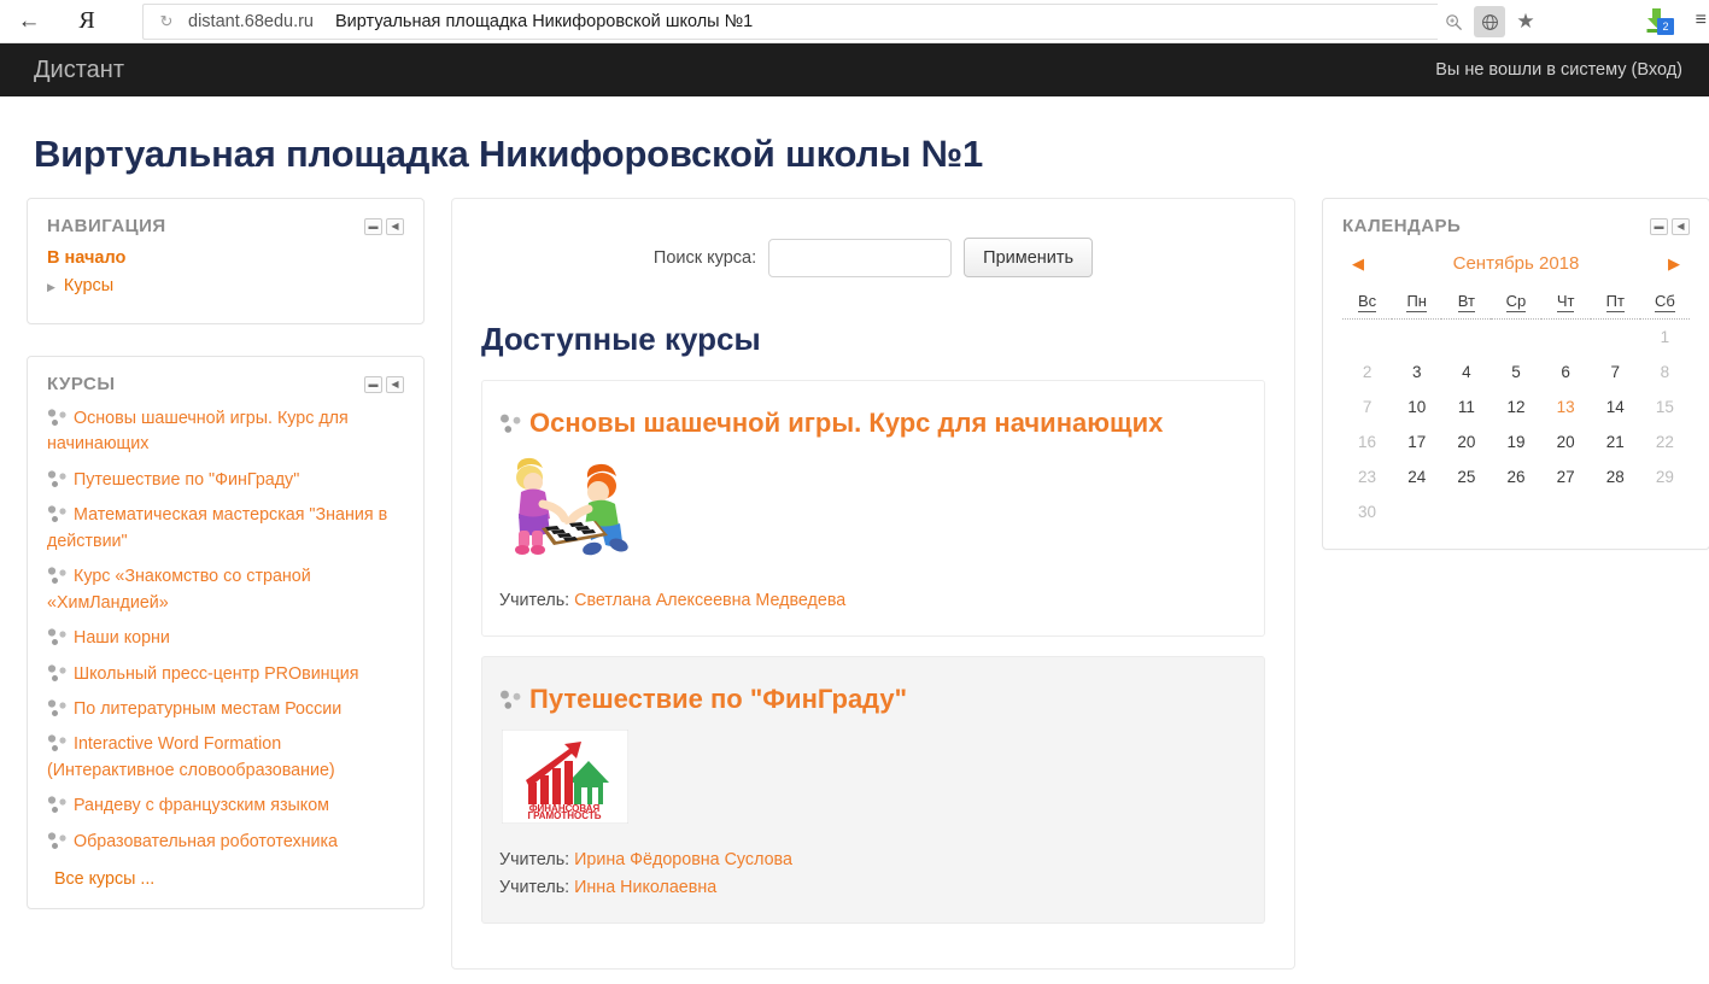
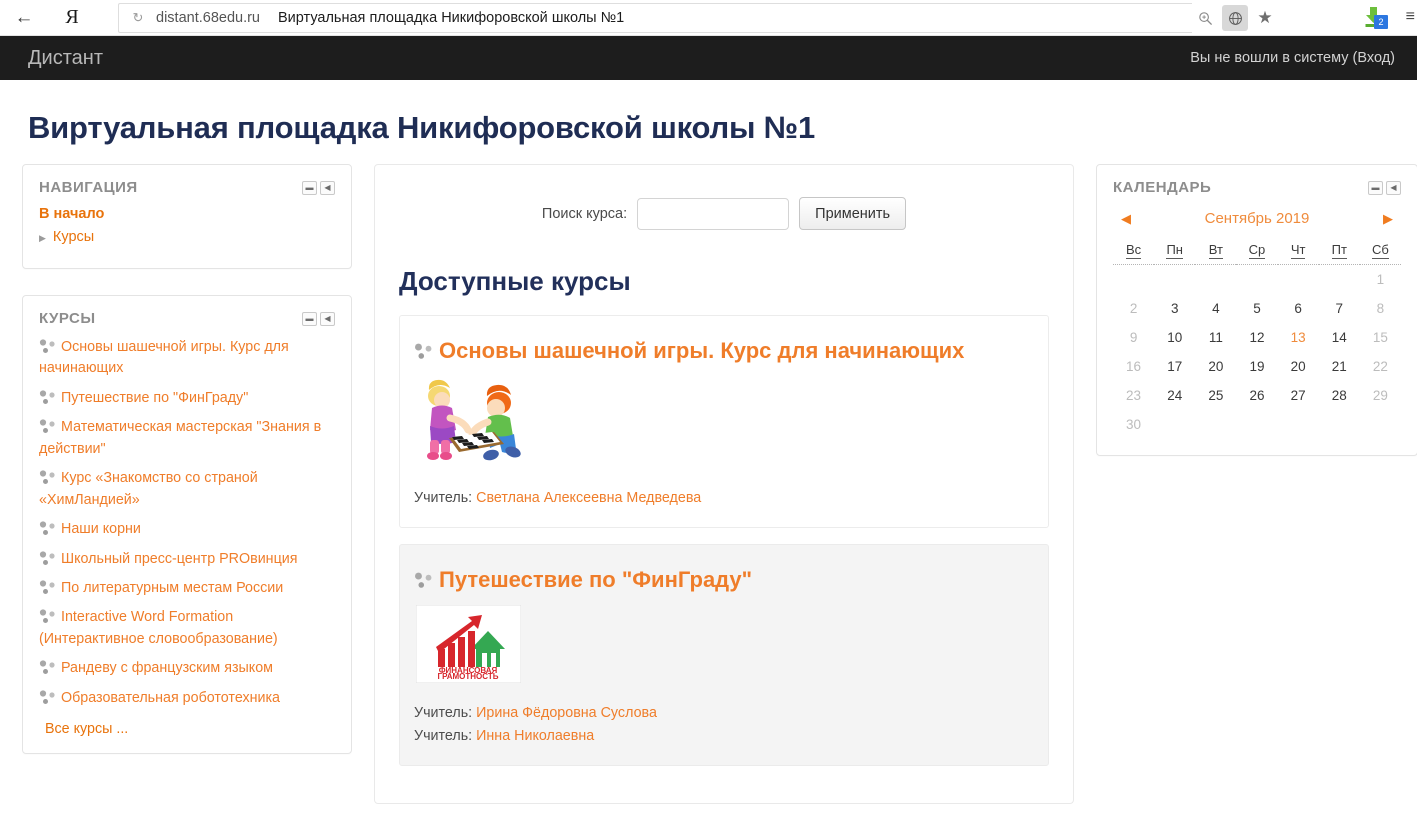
  ←
  Я
  ↻
  distant.68edu.ru
  Виртуальная площадка Никифоровской школы №1
  ★
  2
  ≡
  Дистант
  Вы не вошли в систему (Вход)
  Виртуальная площадка Никифоровской школы №1
  НАВИГАЦИЯ
  ▬
  ◀
  В начало
  ▶
  Курсы
  КУРСЫ
  ▬
  ◀
  Основы шашечной игры. Курс для начинающих
  Путешествие по "ФинГраду"
  Математическая мастерская "Знания в действии"
  Курс «Знакомство со страной «ХимЛандией»
  Наши корни
  Школьный пресс-центр PROвинция
  По литературным местам России
  Interactive Word Formation (Интерактивное словообразование)
  Рандеву с французским языком
  Образовательная робототехника
  Все курсы ...
  Поиск курса:
  Применить
  Доступные курсы
  Основы шашечной игры. Курс для начинающих
  Учитель: Светлана Алексеевна Медведева
  Путешествие по "ФинГраду"
  ФИНАНСОВАЯ
  ГРАМОТНОСТЬ
  Учитель: Ирина Фёдоровна Суслова
  Учитель: Инна Николаевна
  КАЛЕНДАРЬ
  ▬
  ◀
  ◀
- Сентябрь 2018
+ Сентябрь 2019
  ▶
  Вс	Пн	Вт	Ср	Чт	Пт	Сб
  						1
  2	3	4	5	6	7	8
- 7	10	11	12	13	14	15
+ 9	10	11	12	13	14	15
  16	17	20	19	20	21	22
  23	24	25	26	27	28	29
  30
